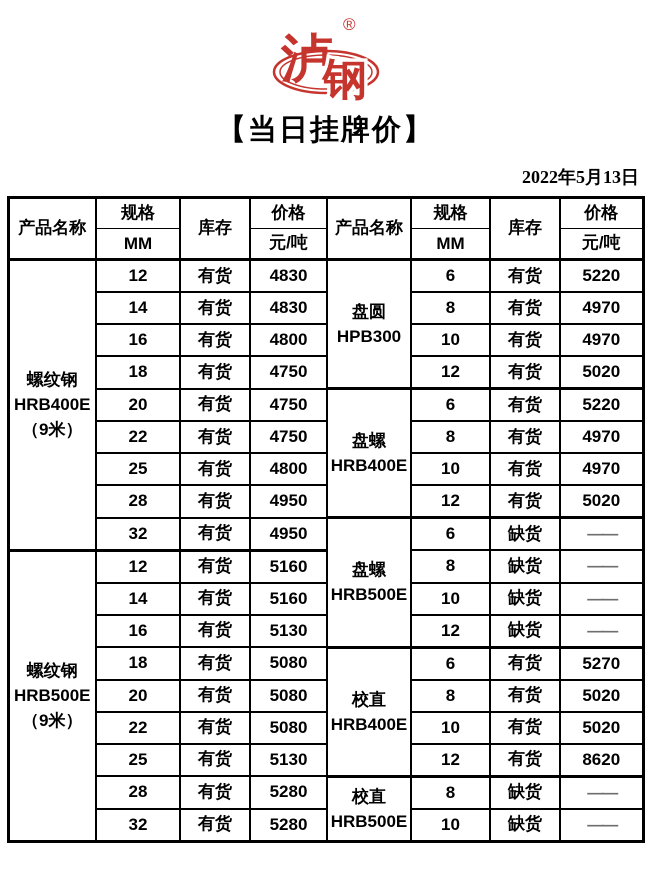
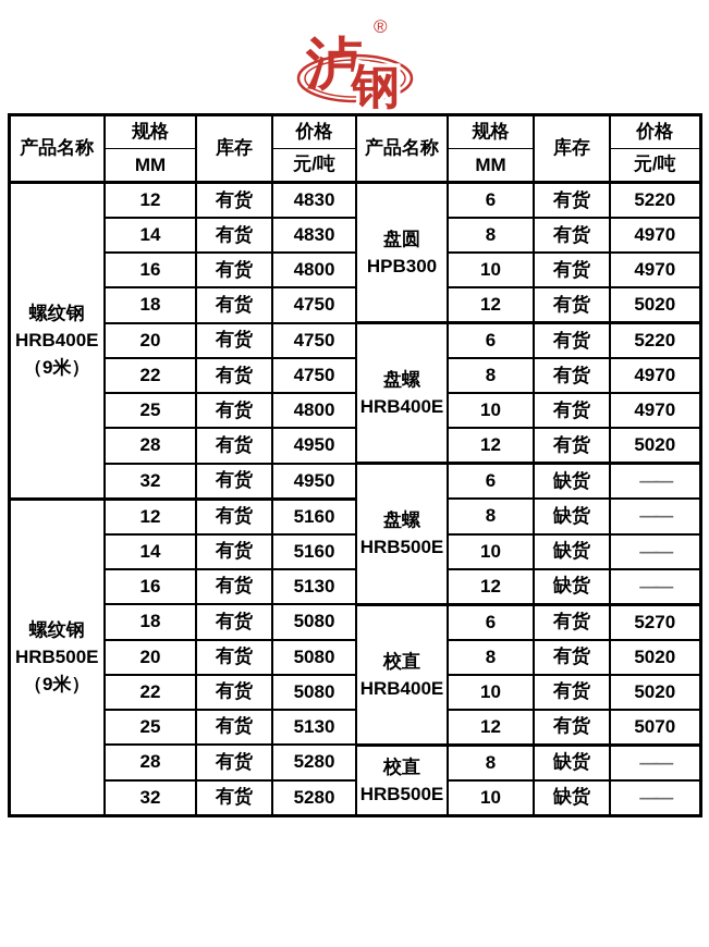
  泸
  钢
  ®
- 【当日挂牌价】
- 2022年5月13日
  产品名称	规格	库存	价格	产品名称	规格	库存	价格
  MM	元/吨	MM	元/吨
  螺纹钢HRB400E（9米）	12	有货	4830	盘圆HPB300	6	有货	5220
  14	有货	4830	8	有货	4970
  16	有货	4800	10	有货	4970
  18	有货	4750	12	有货	5020
  20	有货	4750	盘螺HRB400E	6	有货	5220
  22	有货	4750	8	有货	4970
  25	有货	4800	10	有货	4970
  28	有货	4950	12	有货	5020
  32	有货	4950	盘螺HRB500E	6	缺货	——
  螺纹钢HRB500E（9米）	12	有货	5160	8	缺货	——
  14	有货	5160	10	缺货	——
  16	有货	5130	12	缺货	——
  18	有货	5080	校直HRB400E	6	有货	5270
  20	有货	5080	8	有货	5020
  22	有货	5080	10	有货	5020
- 25	有货	5130	12	有货	8620
+ 25	有货	5130	12	有货	5070
  28	有货	5280	校直HRB500E	8	缺货	——
  32	有货	5280	10	缺货	——
